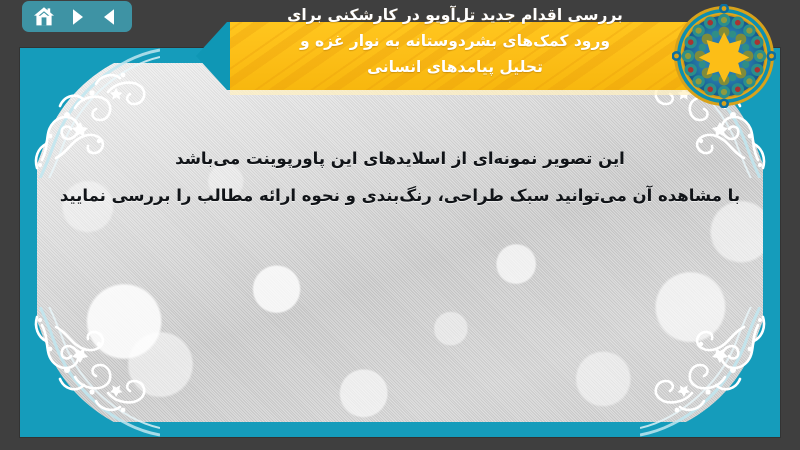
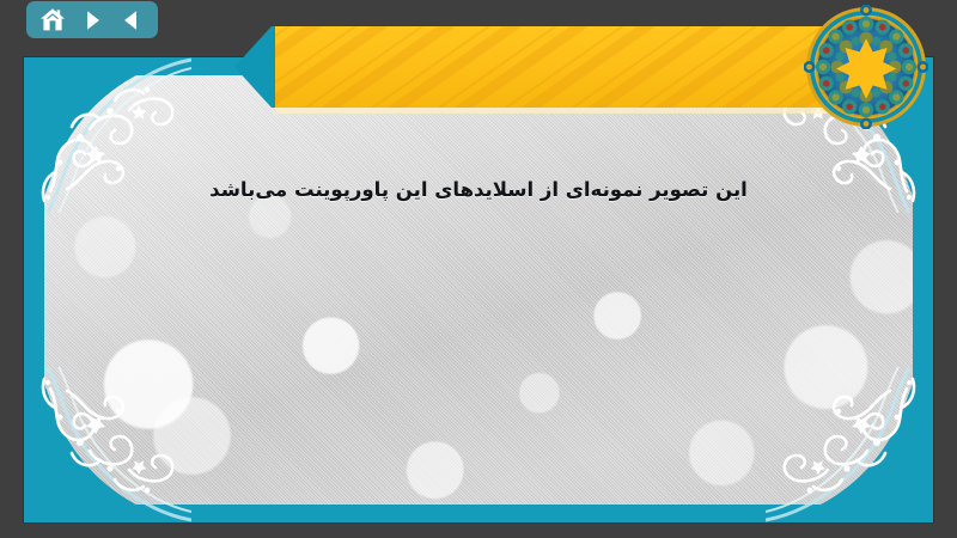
  این تصویر نمونه‌ای از اسلایدهای این پاورپوینت می‌باشد
- با مشاهده آن می‌توانید سبک طراحی، رنگ‌بندی و نحوه ارائه مطالب را بررسی نمایید
- بررسی اقدام جدید تل‌آویو در کارشکنی برای
- ورود کمک‌های بشردوستانه به نوار غزه و
- تحلیل پیامدهای انسانی
